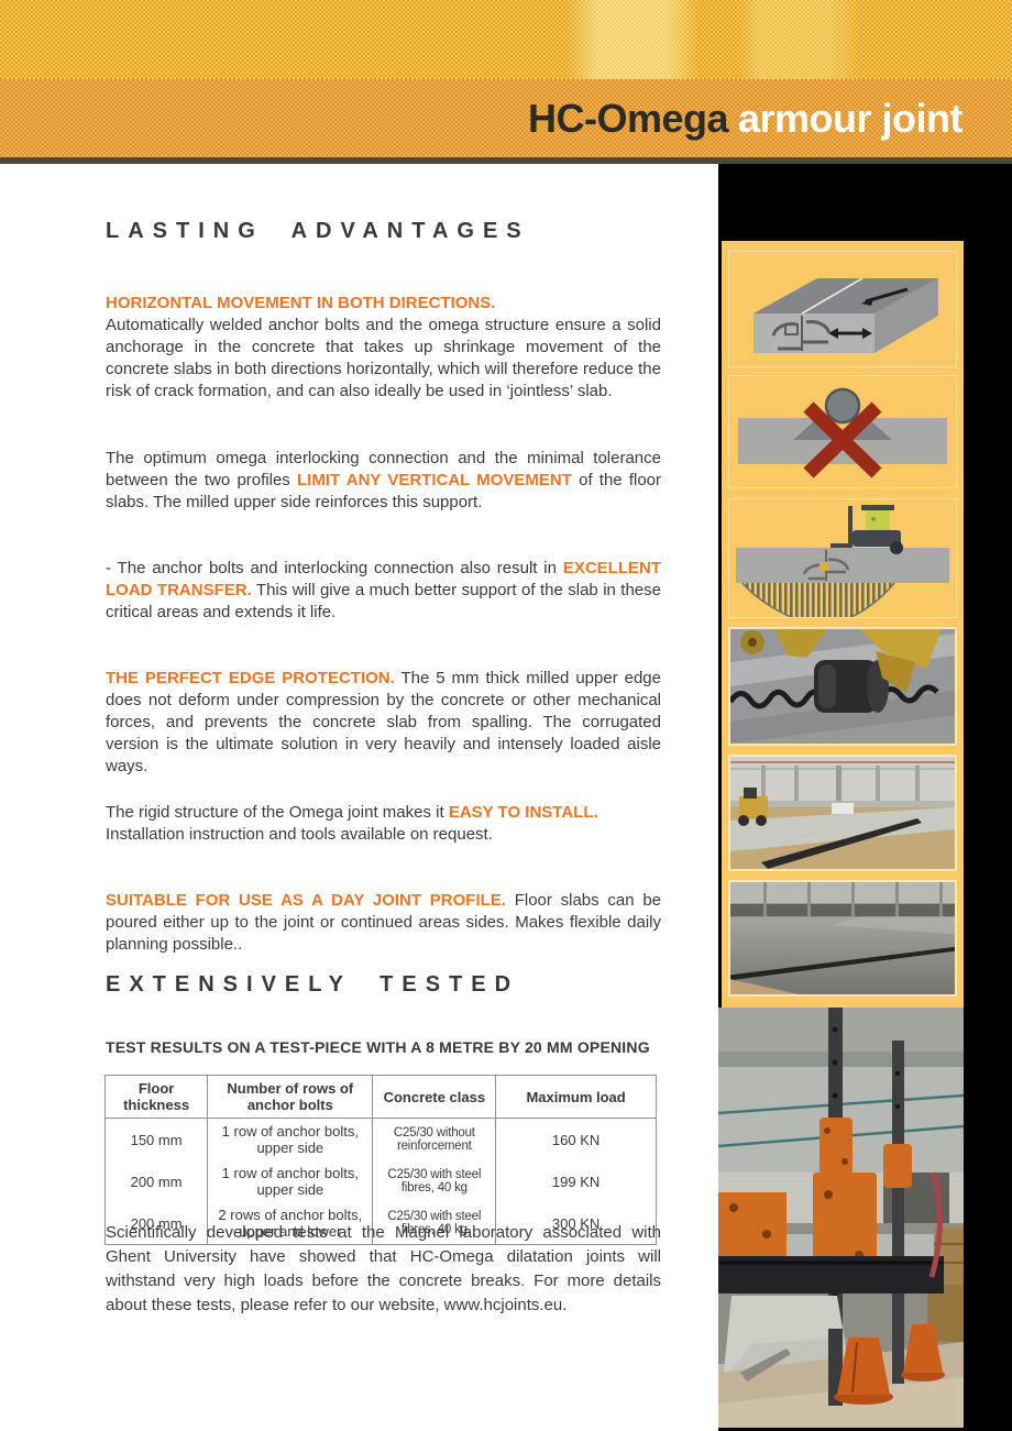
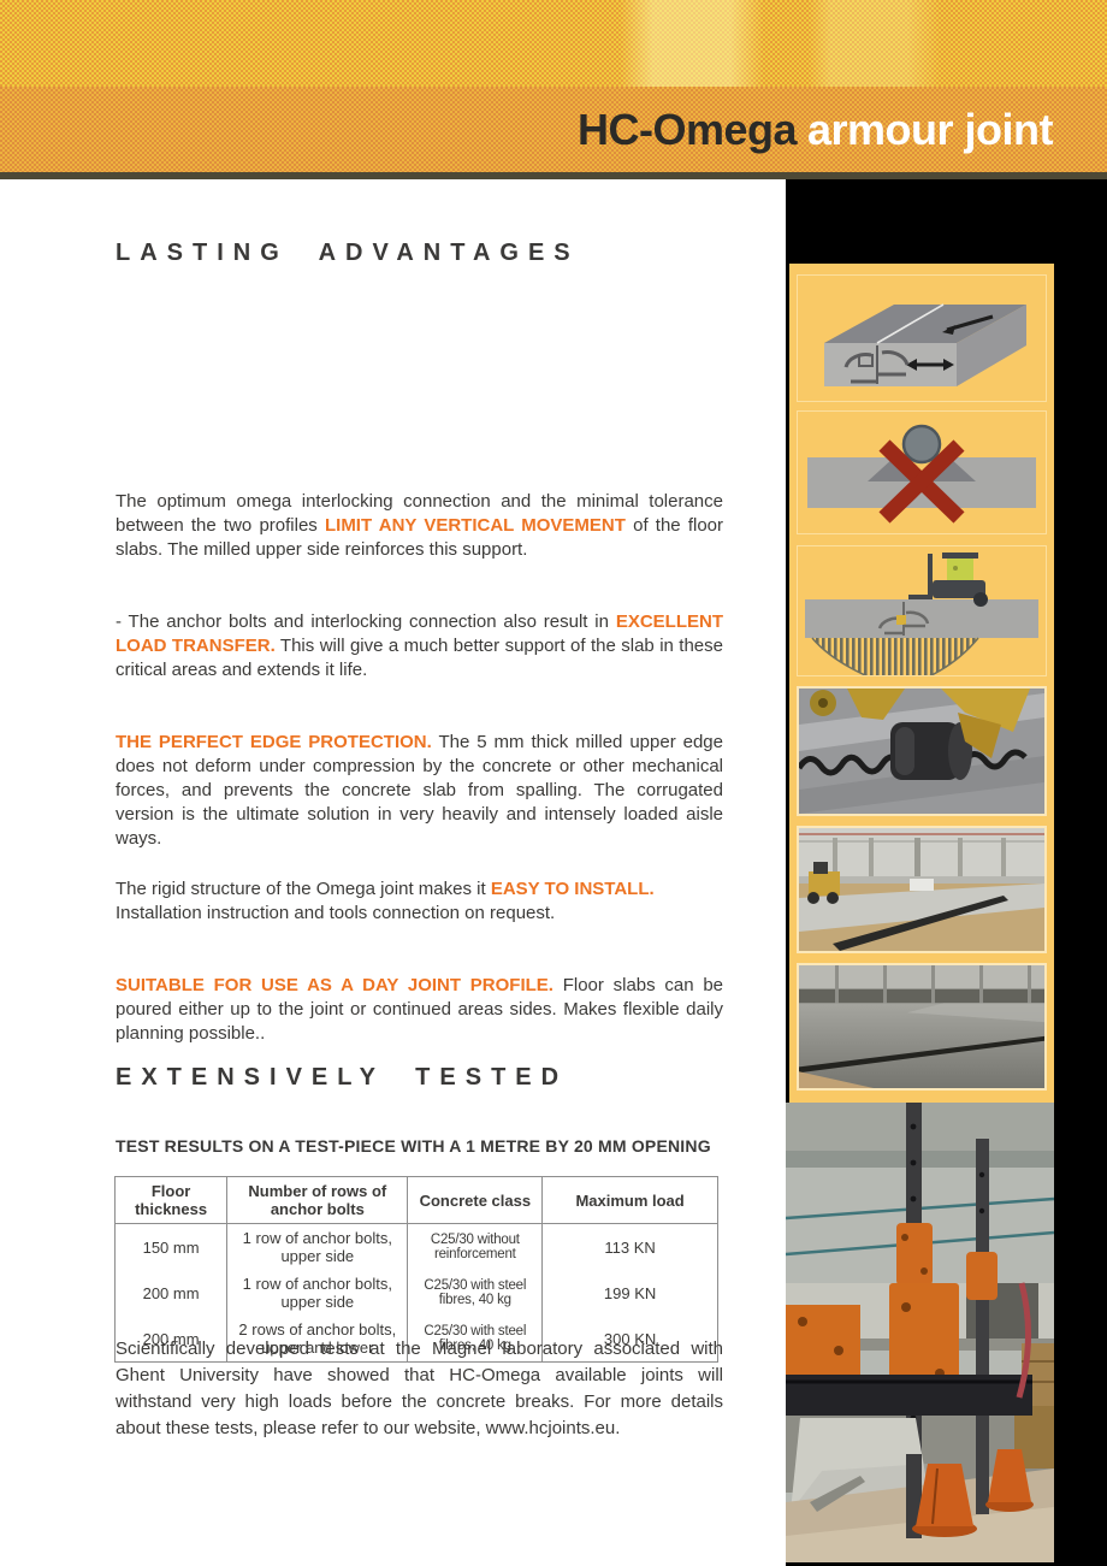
  HC-Omega armour joint
  LASTING ADVANTAGES
- HORIZONTAL MOVEMENT IN BOTH DIRECTIONS.
- Automatically welded anchor bolts and the omega structure ensure a solid anchorage in the concrete that takes up shrinkage movement of the concrete slabs in both directions horizontally, which will therefore reduce the risk of crack formation, and can also ideally be used in ‘jointless’ slab.
  The optimum omega interlocking connection and the minimal tolerance between the two profiles LIMIT ANY VERTICAL MOVEMENT of the floor slabs. The milled upper side reinforces this support.
  - The anchor bolts and interlocking connection also result in EXCELLENT LOAD TRANSFER. This will give a much better support of the slab in these critical areas and extends it life.
  THE PERFECT EDGE PROTECTION. The 5 mm thick milled upper edge does not deform under compression by the concrete or other mechanical forces, and prevents the concrete slab from spalling. The corrugated version is the ultimate solution in very heavily and intensely loaded aisle ways.
  The rigid structure of the Omega joint makes it EASY TO INSTALL.
- Installation instruction and tools available on request.
+ Installation instruction and tools connection on request.
  SUITABLE FOR USE AS A DAY JOINT PROFILE. Floor slabs can be poured either up to the joint or continued areas sides. Makes flexible daily planning possible..
  EXTENSIVELY TESTED
- TEST RESULTS ON A TEST-PIECE WITH A 8 METRE BY 20 MM OPENING
+ TEST RESULTS ON A TEST-PIECE WITH A 1 METRE BY 20 MM OPENING
  Floor thickness	Number of rows of anchor bolts	Concrete class	Maximum load
- 150 mm	1 row of anchor bolts, upper side	C25/30 without reinforcement	160 KN
+ 150 mm	1 row of anchor bolts, upper side	C25/30 without reinforcement	113 KN
  200 mm	1 row of anchor bolts, upper side	C25/30 with steel fibres, 40 kg	199 KN
  200 mm	2 rows of anchor bolts, upper and lower	C25/30 with steel fibres, 40 kg	300 KN
- Scientifically developed tests at the Magnel laboratory associated with Ghent University have showed that HC-Omega dilatation joints will withstand very high loads before the concrete breaks. For more details about these tests, please refer to our website, www.hcjoints.eu.
+ Scientifically developed tests at the Magnel laboratory associated with Ghent University have showed that HC-Omega available joints will withstand very high loads before the concrete breaks. For more details about these tests, please refer to our website, www.hcjoints.eu.
